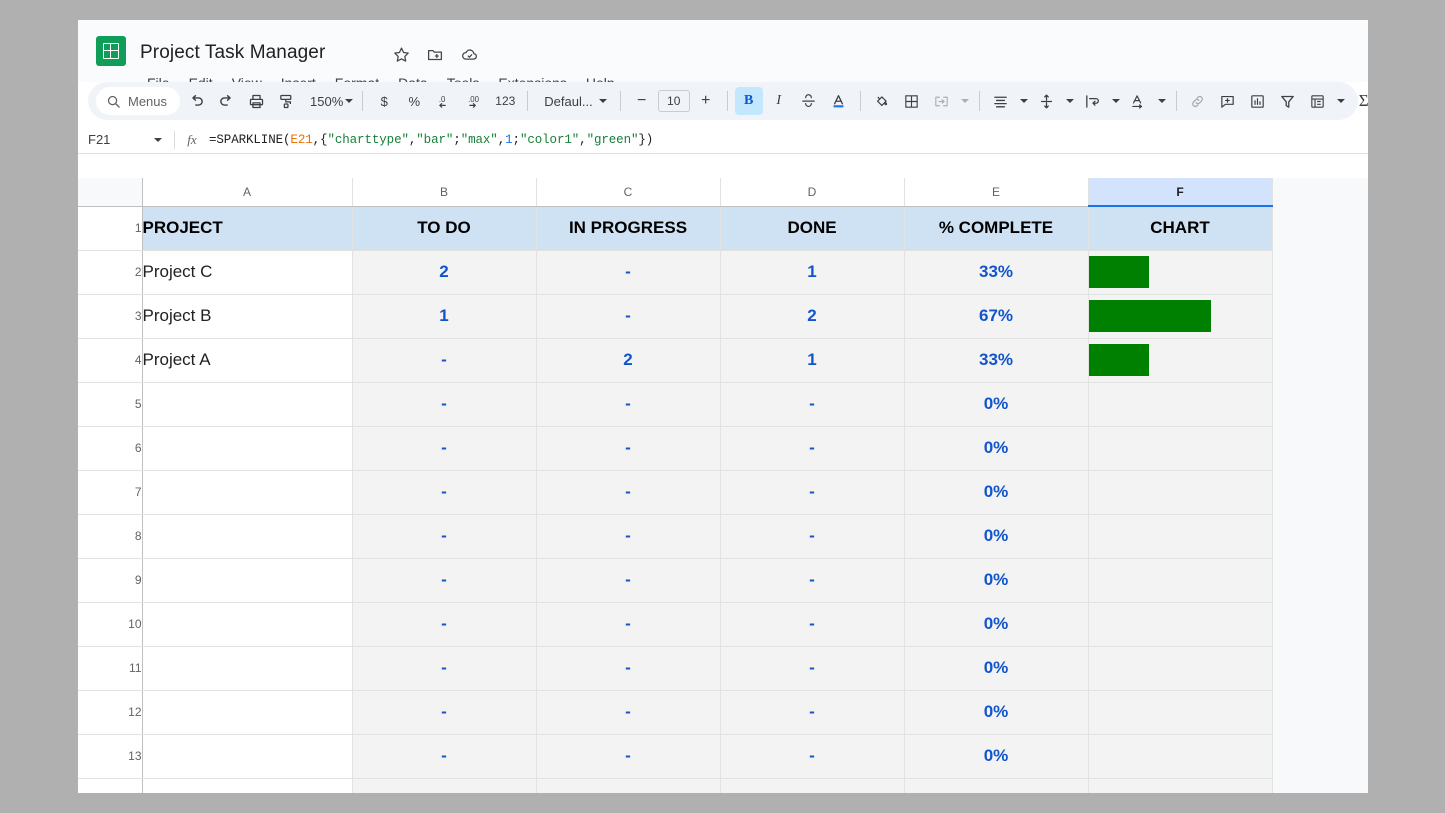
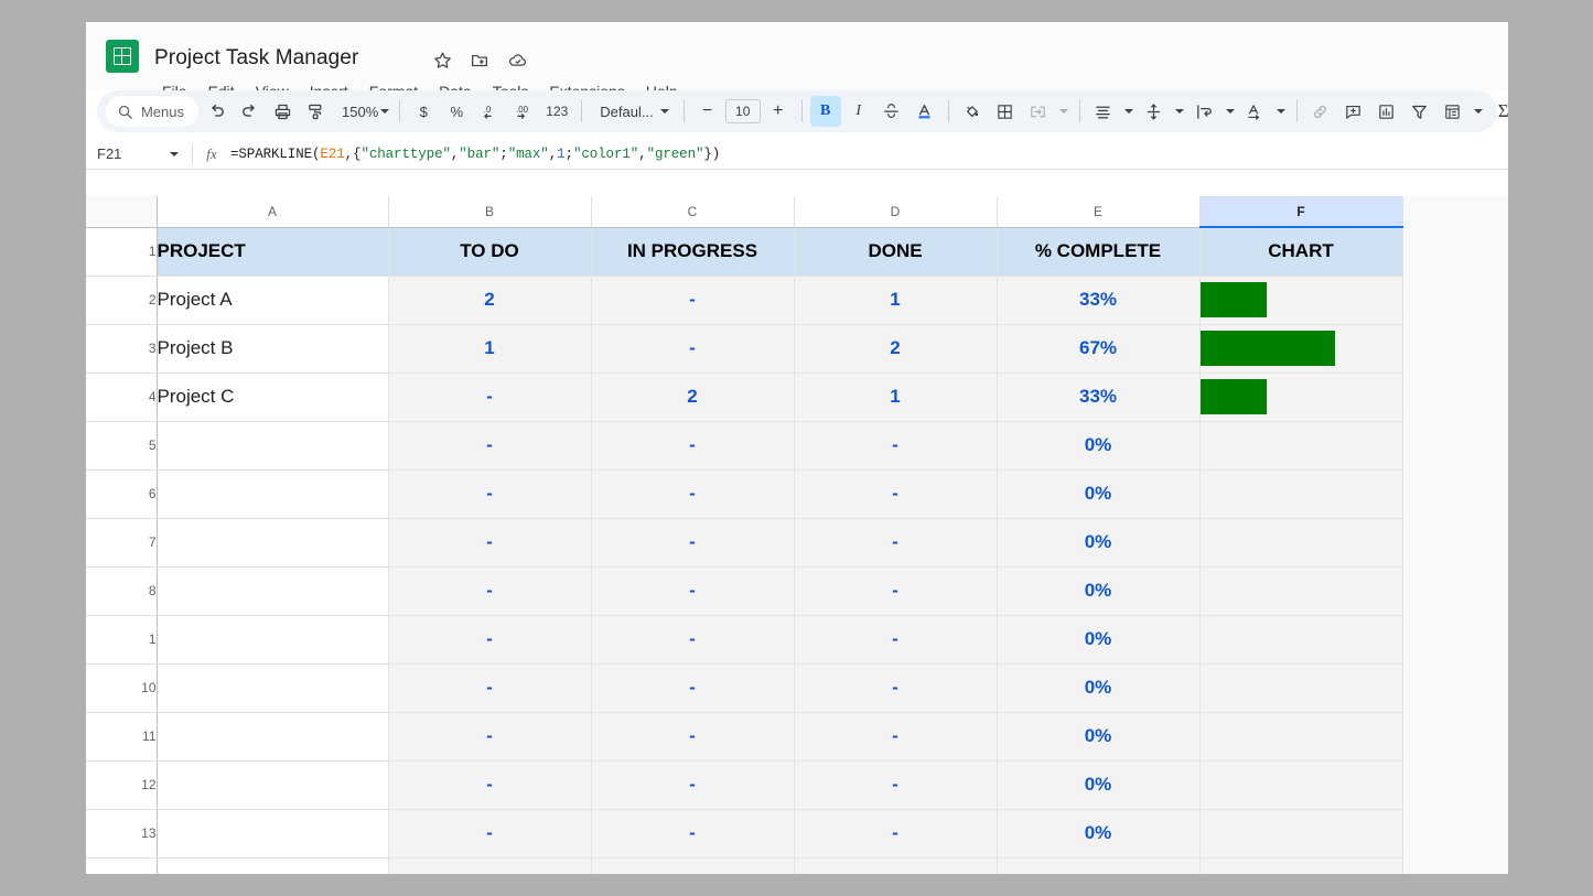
  Project Task Manager
  Menus
  150%
  $
  %
  .0
  .00
  123
  Defaul...
  −
  10
  +
  B
  I
  Σ
  F21
  fx
  =SPARKLINE(E21,{"charttype","bar";"max",1;"color1","green"})
  	A	B	C	D	E	F
  1	PROJECT	TO DO	IN PROGRESS	DONE	% COMPLETE	CHART
- 2	Project C	2	-	1	33%
+ 2	Project A	2	-	1	33%
  3	Project B	1	-	2	67%
- 4	Project A	-	2	1	33%
+ 4	Project C	-	2	1	33%
  5		-	-	-	0%
  6		-	-	-	0%
  7		-	-	-	0%
  8		-	-	-	0%
- 9		-	-	-	0%
+ 1		-	-	-	0%
  10		-	-	-	0%
  11		-	-	-	0%
  12		-	-	-	0%
  13		-	-	-	0%
